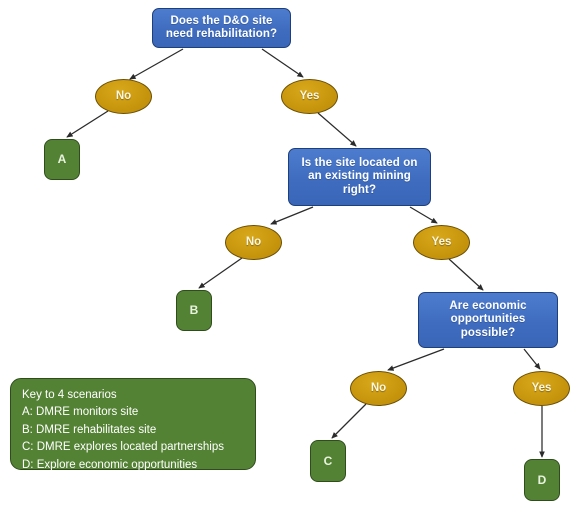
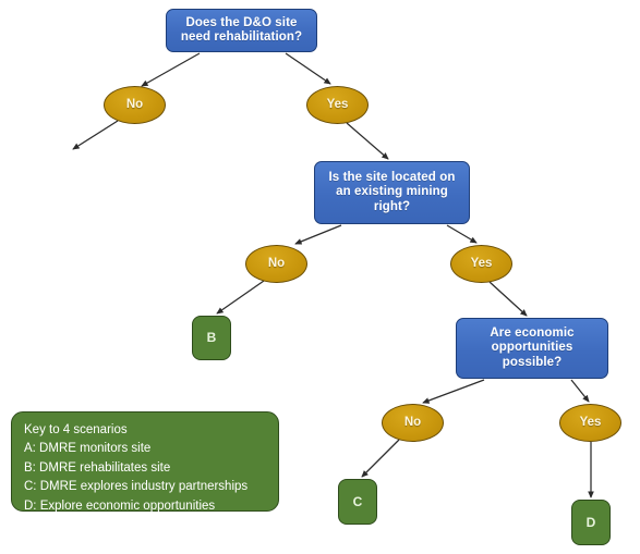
  Does the D&O site
  need rehabilitation?
  Is the site located on
  an existing mining
  right?
  Are economic
  opportunities
  possible?
  No
  Yes
  No
  Yes
  No
  Yes
- A
  B
  C
  D
  Key to 4 scenarios
  A: DMRE monitors site
  B: DMRE rehabilitates site
- C: DMRE explores located partnerships
+ C: DMRE explores industry partnerships
  D: Explore economic opportunities
